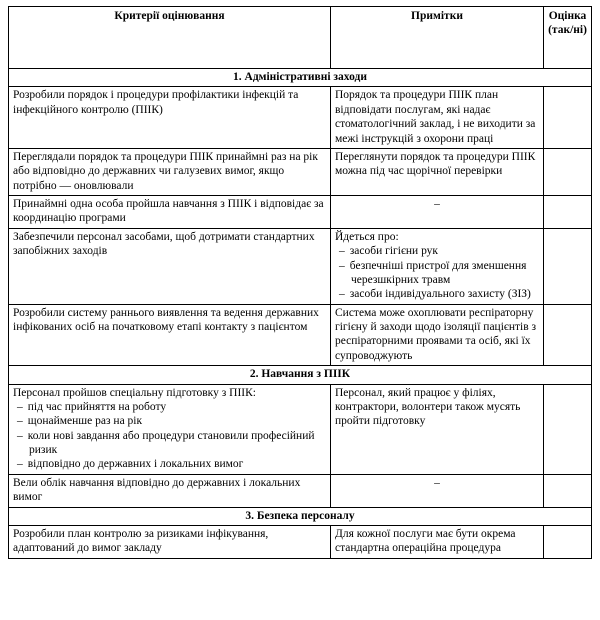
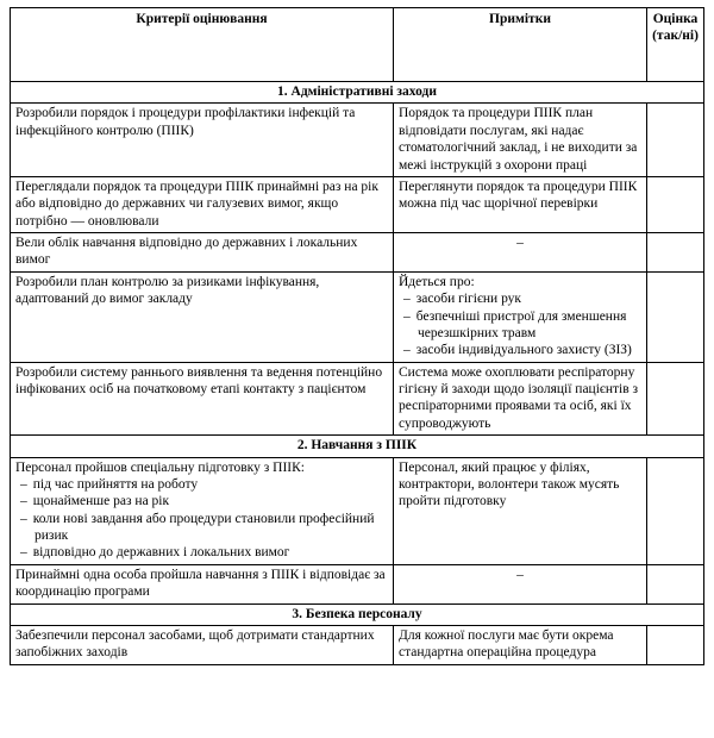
  Критерії оцінювання	Примітки	Оцінка (так/ні)
  1. Адміністративні заходи
  Розробили порядок і процедури профілактики інфекцій та інфекційного контролю (ПІІК)	Порядок та процедури ПІІК план відповідати послугам, які надає стоматологічний заклад, і не виходити за межі інструкцій з охорони праці
  Переглядали порядок та процедури ПІІК принаймні раз на рік або відповідно до державних чи галузевих вимог, якщо потрібно — оновлювали	Переглянути порядок та процедури ПІІК можна під час щорічної перевірки
- Принаймні одна особа пройшла навчання з ПІІК і відповідає за координацію програми	–
+ Вели облік навчання відповідно до державних і локальних вимог	–
- Забезпечили персонал засобами, щоб дотримати стандартних запобіжних заходів	Йдеться про:засоби гігієни рукбезпечніші пристрої для зменшення черезшкірних травмзасоби індивідуального захисту (ЗІЗ)
+ Розробили план контролю за ризиками інфікування, адаптований до вимог закладу	Йдеться про:засоби гігієни рукбезпечніші пристрої для зменшення черезшкірних травмзасоби індивідуального захисту (ЗІЗ)
- Розробили систему раннього виявлення та ведення державних інфікованих осіб на початковому етапі контакту з пацієнтом	Система може охоплювати респіраторну гігієну й заходи щодо ізоляції пацієнтів з респіраторними проявами та осіб, які їх супроводжують
+ Розробили систему раннього виявлення та ведення потенційно інфікованих осіб на початковому етапі контакту з пацієнтом	Система може охоплювати респіраторну гігієну й заходи щодо ізоляції пацієнтів з респіраторними проявами та осіб, які їх супроводжують
  2. Навчання з ПІІК
  Персонал пройшов спеціальну підготовку з ПІІК:під час прийняття на роботущонайменше раз на рікколи нові завдання або процедури становили професійний ризиквідповідно до державних і локальних вимог	Персонал, який працює у філіях, контрактори, волонтери також мусять пройти підготовку
- Вели облік навчання відповідно до державних і локальних вимог	–
+ Принаймні одна особа пройшла навчання з ПІІК і відповідає за координацію програми	–
  3. Безпека персоналу
- Розробили план контролю за ризиками інфікування, адаптований до вимог закладу	Для кожної послуги має бути окрема стандартна операційна процедура
+ Забезпечили персонал засобами, щоб дотримати стандартних запобіжних заходів	Для кожної послуги має бути окрема стандартна операційна процедура
